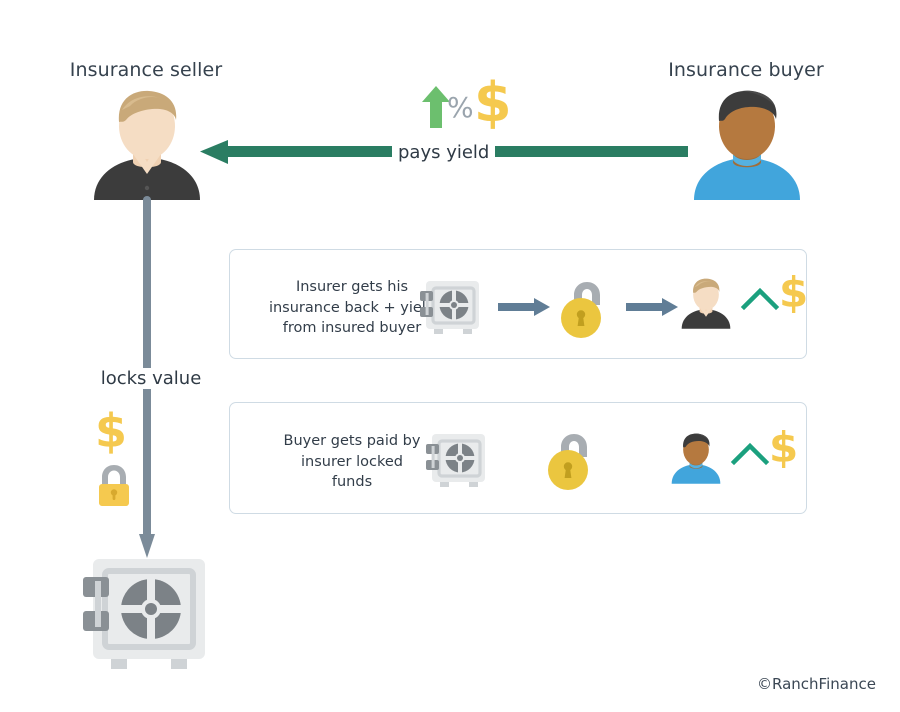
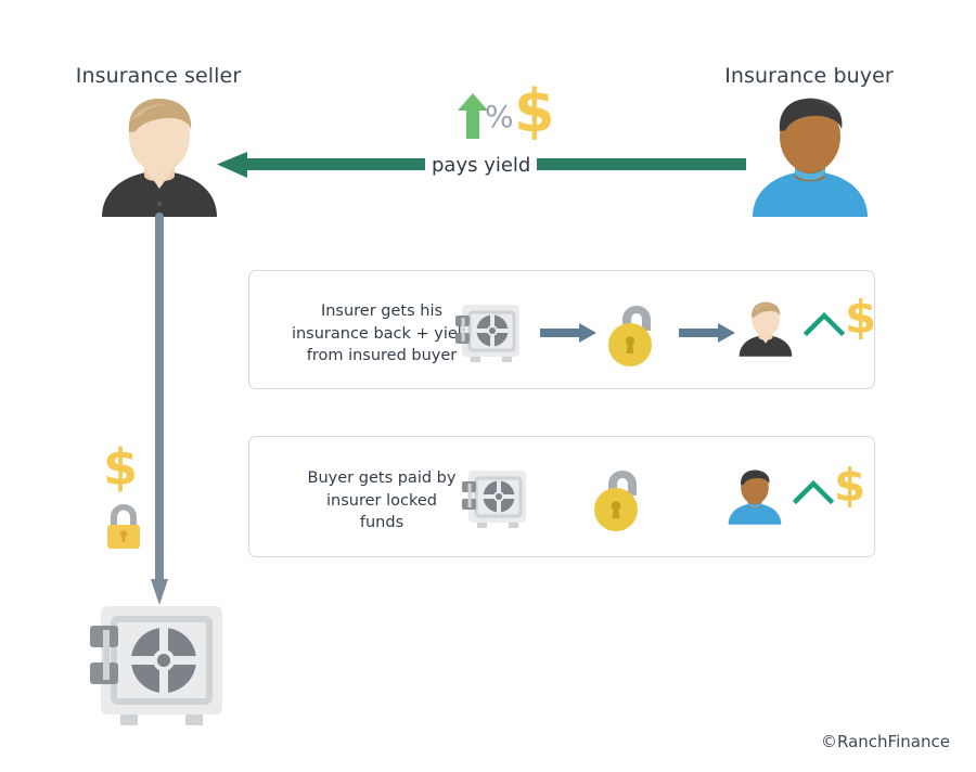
  Insurance seller
  Insurance buyer
  %
  $
  pays yield
- locks value
  $
  Insurer gets his
  insurance back + yie
  from insured buyer
  $
  Buyer gets paid by
  insurer locked
  funds
  $
  ©RanchFinance
